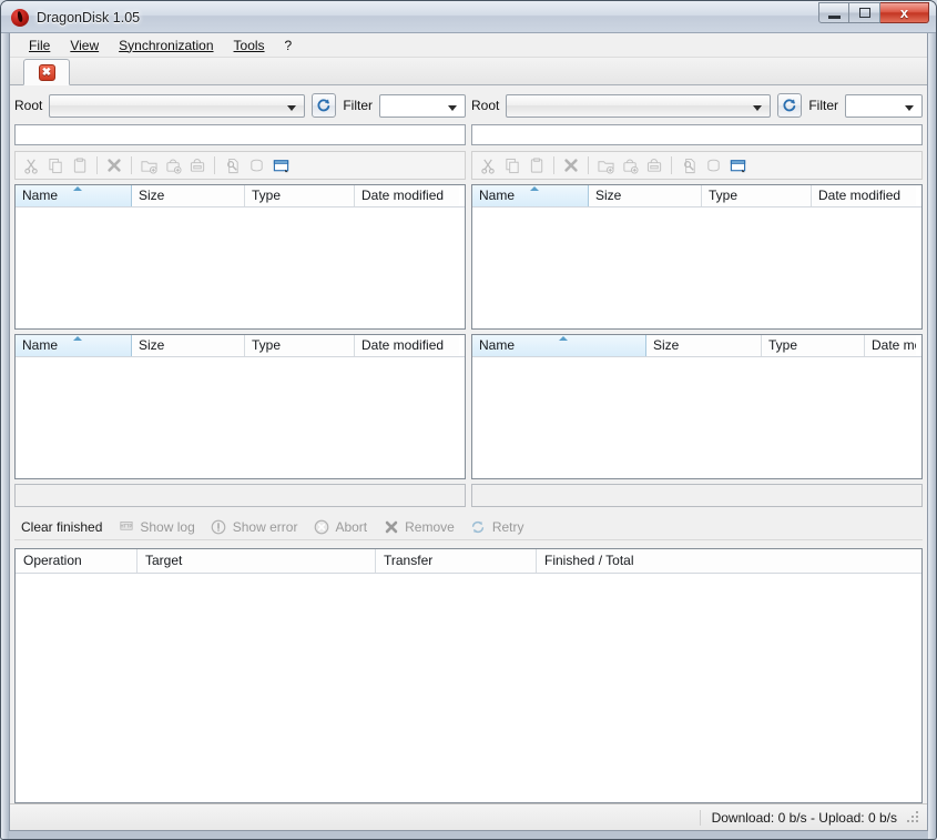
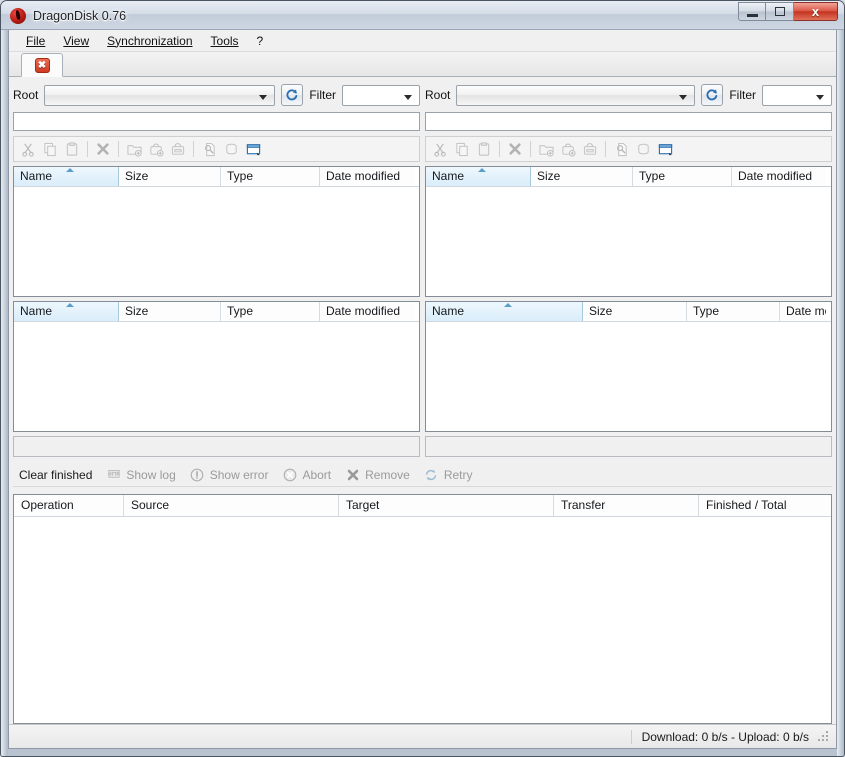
- DragonDisk 1.05
+ DragonDisk 0.76
  x
  File
  View
  Synchronization
  Tools
  ?
  ✖
  Root
  Filter
  Name
  Size
  Type
  Date modified
  Name
  Size
  Type
  Date modified
  Root
  Filter
  Name
  Size
  Type
  Date modified
  Name
  Size
  Type
  Date m
  Clear finished
  Show log
  Show error
  Abort
  Remove
  Retry
  Operation
+ Source
  Target
  Transfer
  Finished / Total
  Download: 0 b/s - Upload: 0 b/s
